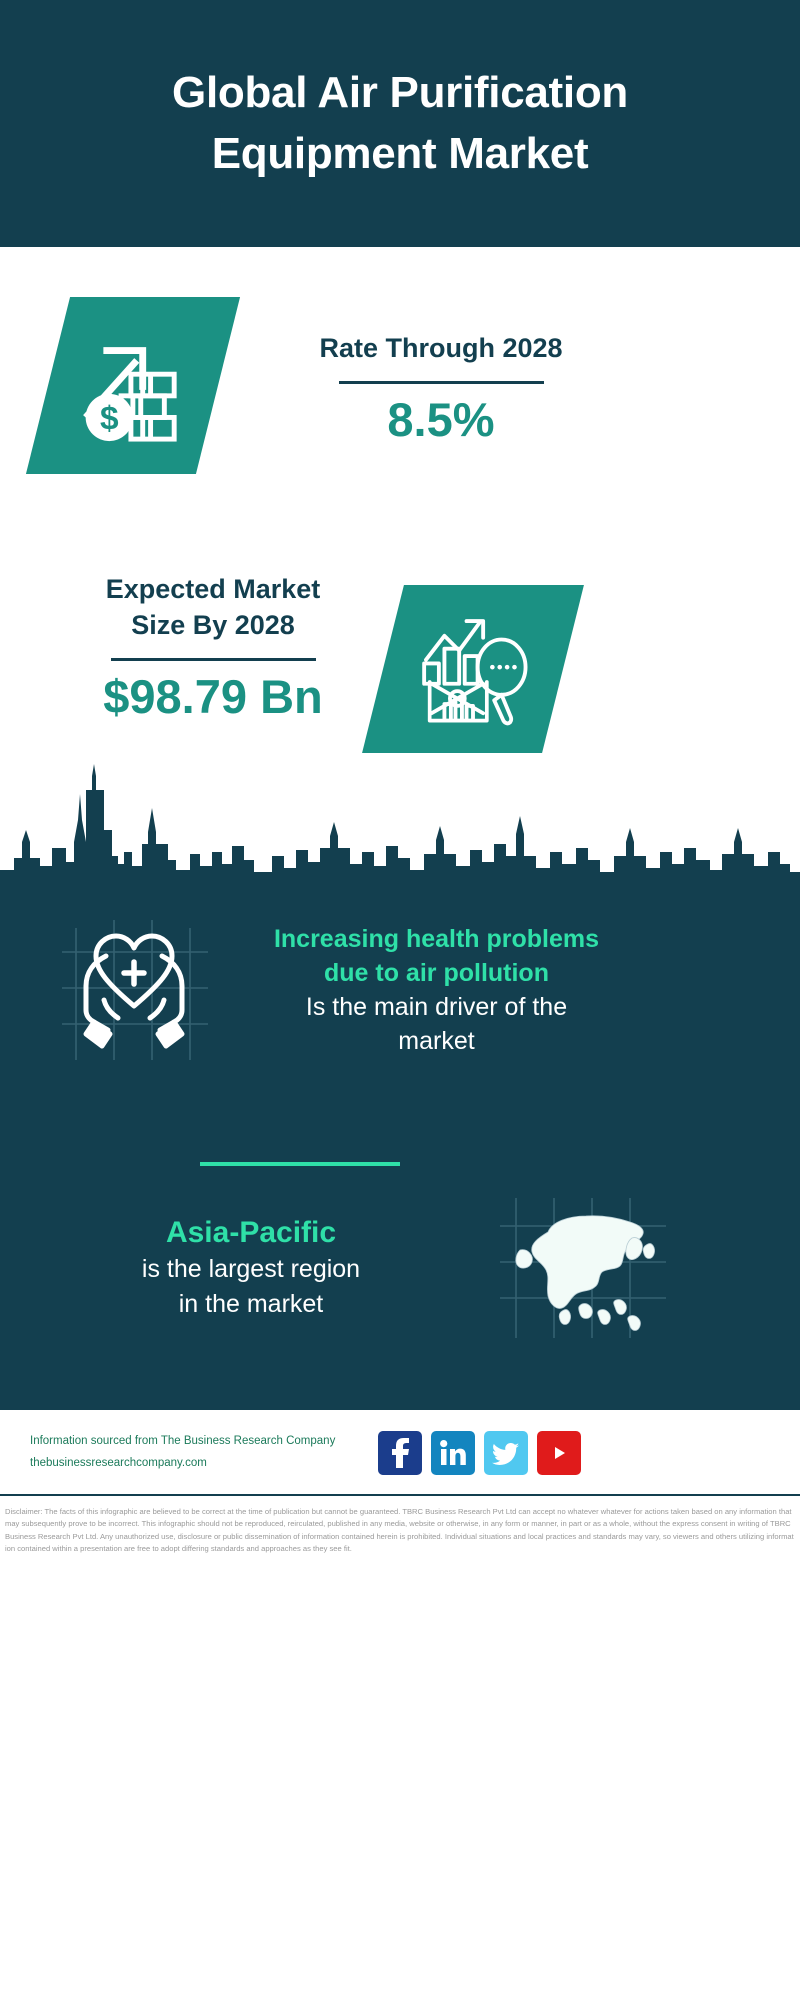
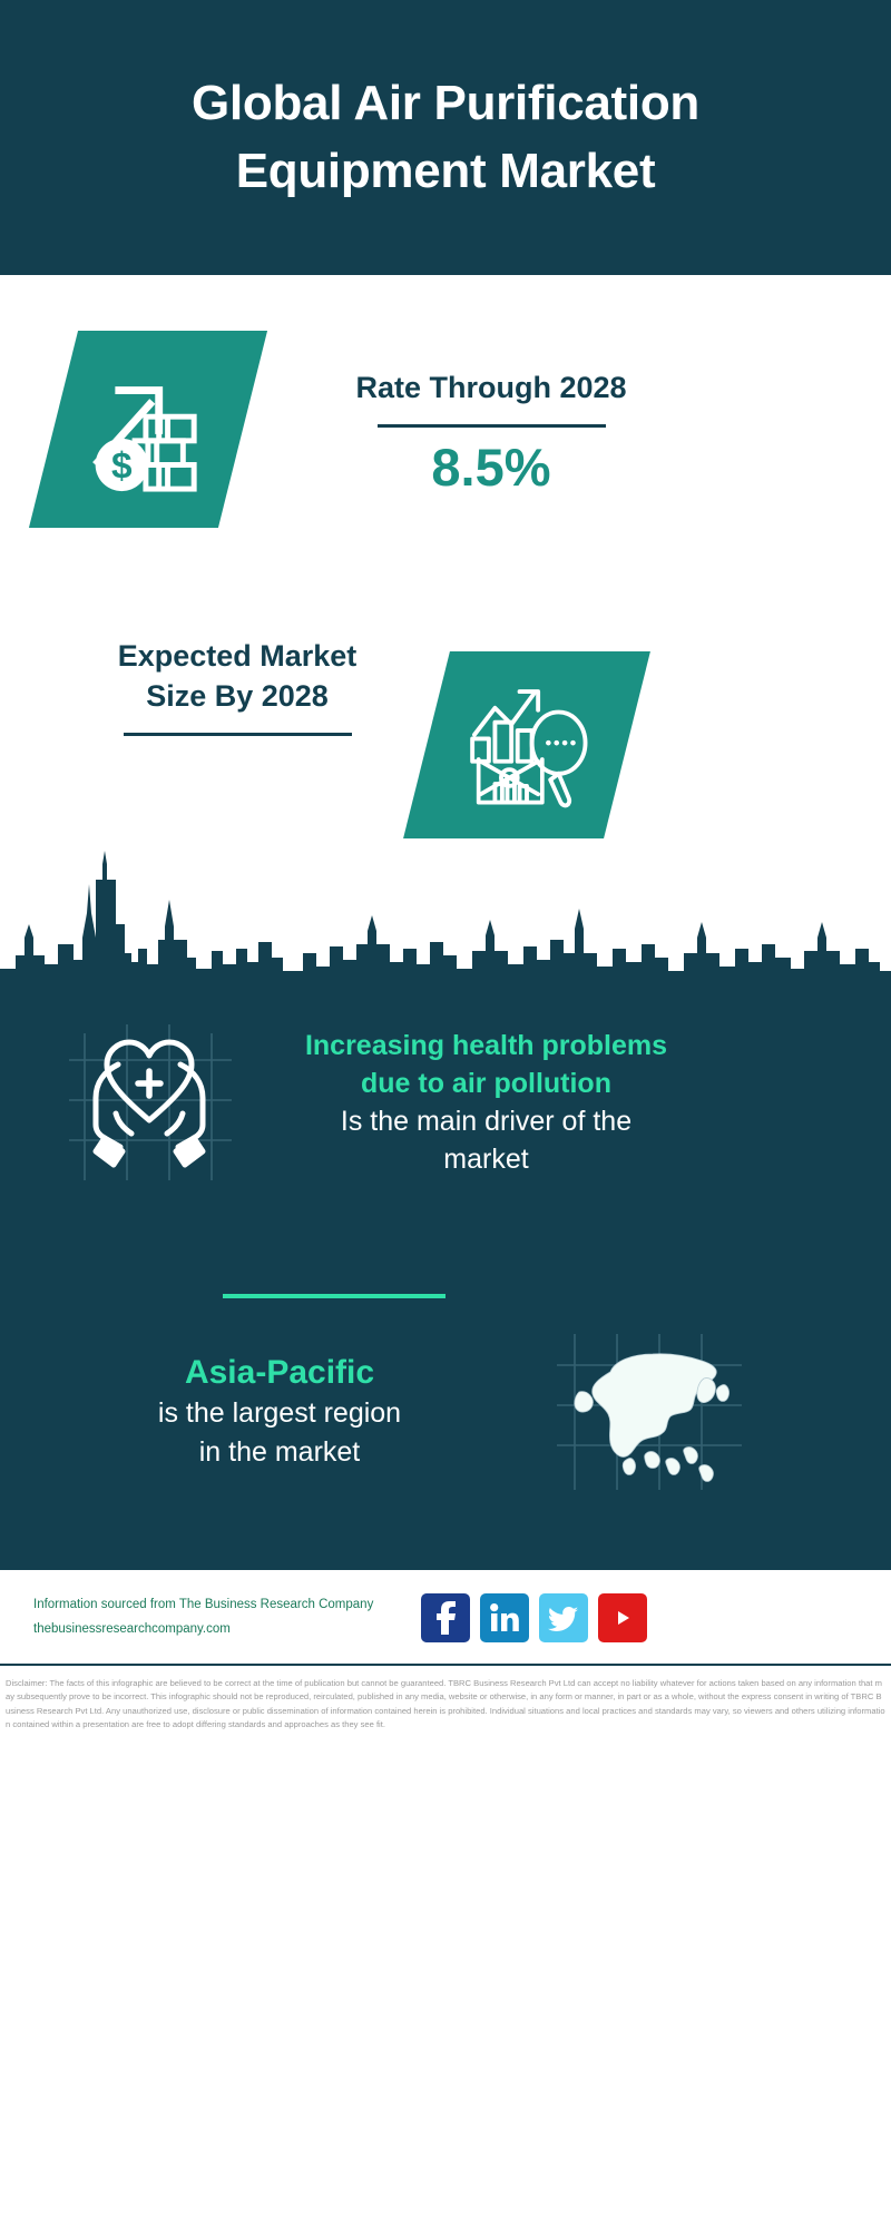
  Global Air Purification
  Equipment Market
  Rate Through 2028
  8.5%
  Expected Market
  Size By 2028
- $98.79 Bn
  Increasing health problems
  due to air pollution
  Is the main driver of the
  market
  Asia-Pacific
  is the largest region
  in the market
  Information sourced from The Business Research Company
  thebusinessresearchcompany.com
- Disclaimer: The facts of this infographic are believed to be correct at the time of publication but cannot be guaranteed. TBRC Business Research Pvt Ltd can accept no whatever whatever for actions taken based on any information that may subsequently prove to be incorrect. This infographic should not be reproduced, reirculated, published in any media, website or otherwise, in any form or manner, in part or as a whole, without the express consent in writing of TBRC Business Research Pvt Ltd. Any unauthorized use, disclosure or public dissemination of information contained herein is prohibited. Individual situations and local practices and standards may vary, so viewers and others utilizing information contained within a presentation are free to adopt differing standards and approaches as they see fit.
+ Disclaimer: The facts of this infographic are believed to be correct at the time of publication but cannot be guaranteed. TBRC Business Research Pvt Ltd can accept no liability whatever for actions taken based on any information that may subsequently prove to be incorrect. This infographic should not be reproduced, reirculated, published in any media, website or otherwise, in any form or manner, in part or as a whole, without the express consent in writing of TBRC Business Research Pvt Ltd. Any unauthorized use, disclosure or public dissemination of information contained herein is prohibited. Individual situations and local practices and standards may vary, so viewers and others utilizing information contained within a presentation are free to adopt differing standards and approaches as they see fit.
